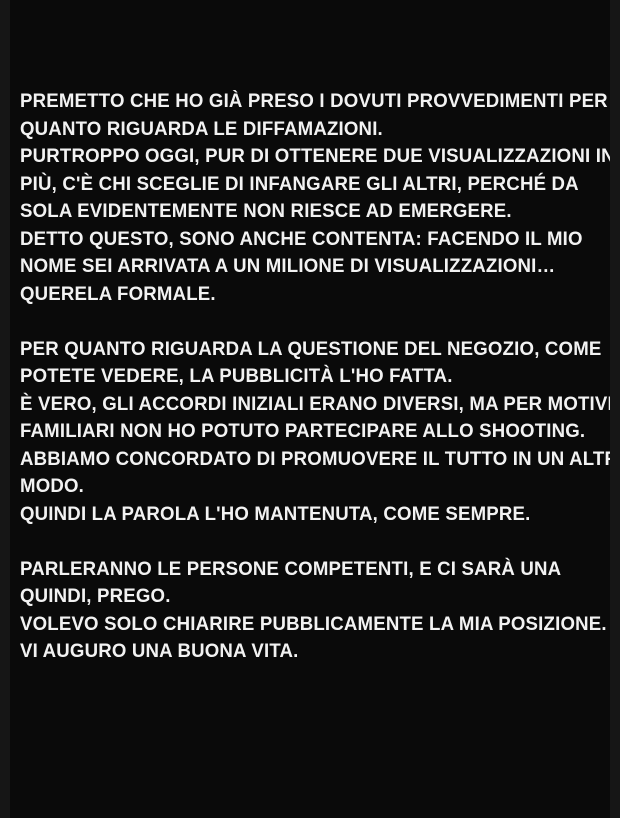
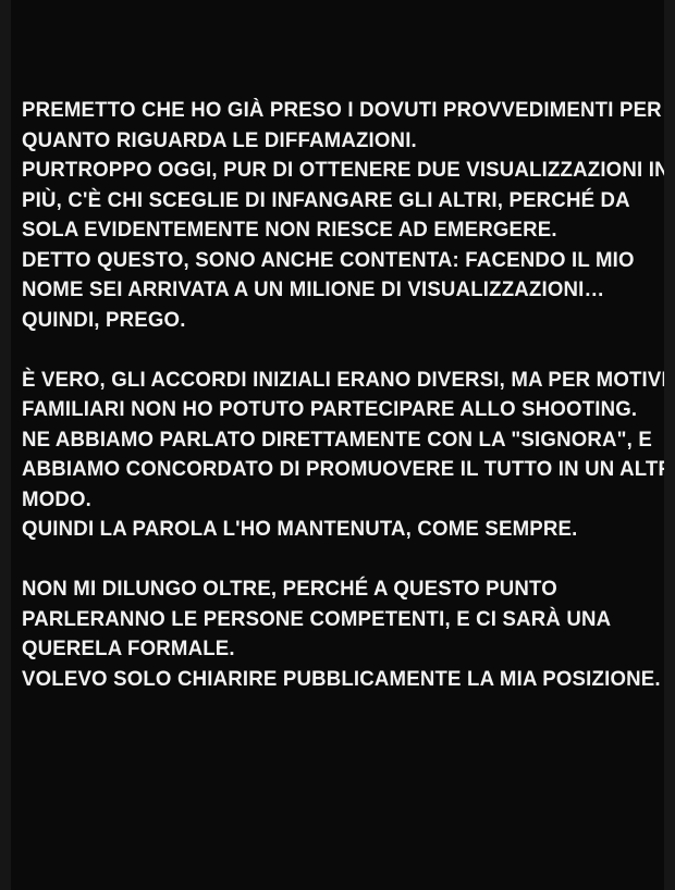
  PREMETTO CHE HO GIÀ PRESO I DOVUTI PROVVEDIMENTI PER
  QUANTO RIGUARDA LE DIFFAMAZIONI.
  PURTROPPO OGGI, PUR DI OTTENERE DUE VISUALIZZAZIONI IN
  PIÙ, C'È CHI SCEGLIE DI INFANGARE GLI ALTRI, PERCHÉ DA
  SOLA EVIDENTEMENTE NON RIESCE AD EMERGERE.
  DETTO QUESTO, SONO ANCHE CONTENTA: FACENDO IL MIO
  NOME SEI ARRIVATA A UN MILIONE DI VISUALIZZAZIONI…
- QUERELA FORMALE.
+ QUINDI, PREGO.
- PER QUANTO RIGUARDA LA QUESTIONE DEL NEGOZIO, COME
- POTETE VEDERE, LA PUBBLICITÀ L'HO FATTA.
  È VERO, GLI ACCORDI INIZIALI ERANO DIVERSI, MA PER MOTIV
  FAMILIARI NON HO POTUTO PARTECIPARE ALLO SHOOTING.
+ NE ABBIAMO PARLATO DIRETTAMENTE CON LA "SIGNORA", E
  ABBIAMO CONCORDATO DI PROMUOVERE IL TUTTO IN UN ALT
  MODO.
  QUINDI LA PAROLA L'HO MANTENUTA, COME SEMPRE.
+ NON MI DILUNGO OLTRE, PERCHÉ A QUESTO PUNTO
  PARLERANNO LE PERSONE COMPETENTI, E CI SARÀ UNA
- QUINDI, PREGO.
+ QUERELA FORMALE.
  VOLEVO SOLO CHIARIRE PUBBLICAMENTE LA MIA POSIZIONE.
- VI AUGURO UNA BUONA VITA.
